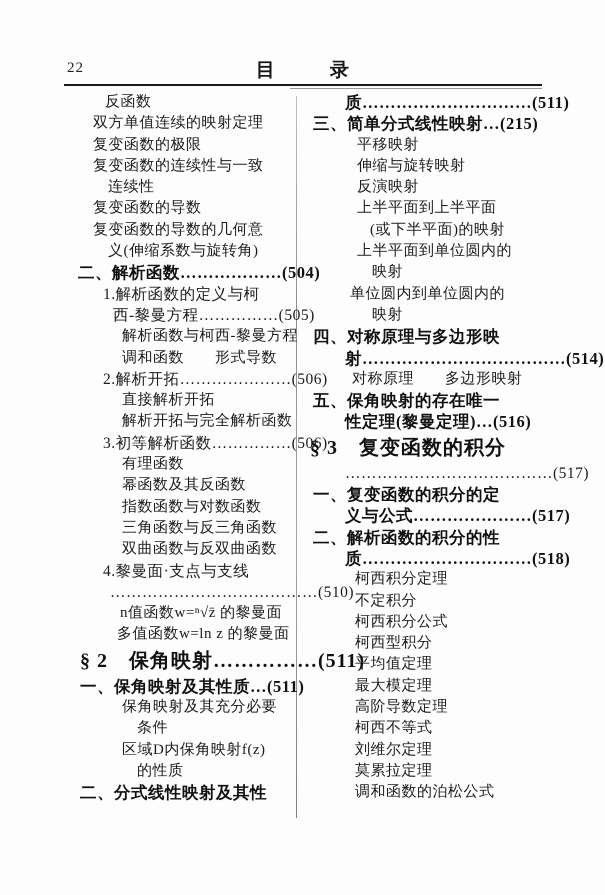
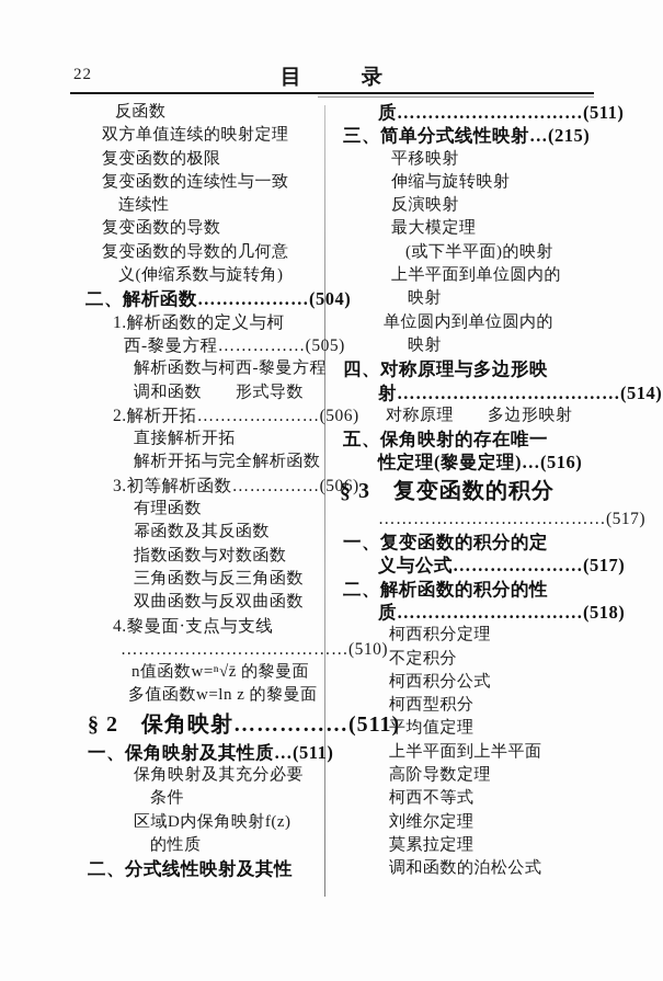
  22
  目 录
  反函数
  双方单值连续的映射定理
  复变函数的极限
  复变函数的连续性与一致
  连续性
  复变函数的导数
  复变函数的导数的几何意
  义(伸缩系数与旋转角)
  二、解析函数………………(504)
  1.解析函数的定义与柯
  西-黎曼方程……………(505)
  解析函数与柯西-黎曼方程
  调和函数 形式导数
  2.解析开拓…………………(506)
  直接解析开拓
  解析开拓与完全解析函数
  3.初等解析函数……………(506)
  有理函数
  幂函数及其反函数
  指数函数与对数函数
  三角函数与反三角函数
  双曲函数与反双曲函数
  4.黎曼面·支点与支线
  …………………………………(510)
  n值函数w=ⁿ√z̄ 的黎曼面
  多值函数w=ln z 的黎曼面
  § 2 保角映射……………(511)
  一、保角映射及其性质…(511)
  保角映射及其充分必要
  条件
  区域D内保角映射f(z)
  的性质
  二、分式线性映射及其性
  质…………………………(511)
  三、简单分式线性映射…(215)
  平移映射
  伸缩与旋转映射
  反演映射
- 上半平面到上半平面
+ 最大模定理
  (或下半平面)的映射
  上半平面到单位圆内的
  映射
  单位圆内到单位圆内的
  映射
  四、对称原理与多边形映
  射………………………………(514)
  对称原理 多边形映射
  五、保角映射的存在唯一
  性定理(黎曼定理)…(516)
  § 3 复变函数的积分
  …………………………………(517)
  一、复变函数的积分的定
  义与公式…………………(517)
  二、解析函数的积分的性
  质…………………………(518)
  柯西积分定理
  不定积分
  柯西积分公式
  柯西型积分
  平均值定理
- 最大模定理
+ 上半平面到上半平面
  高阶导数定理
  柯西不等式
  刘维尔定理
  莫累拉定理
  调和函数的泊松公式
